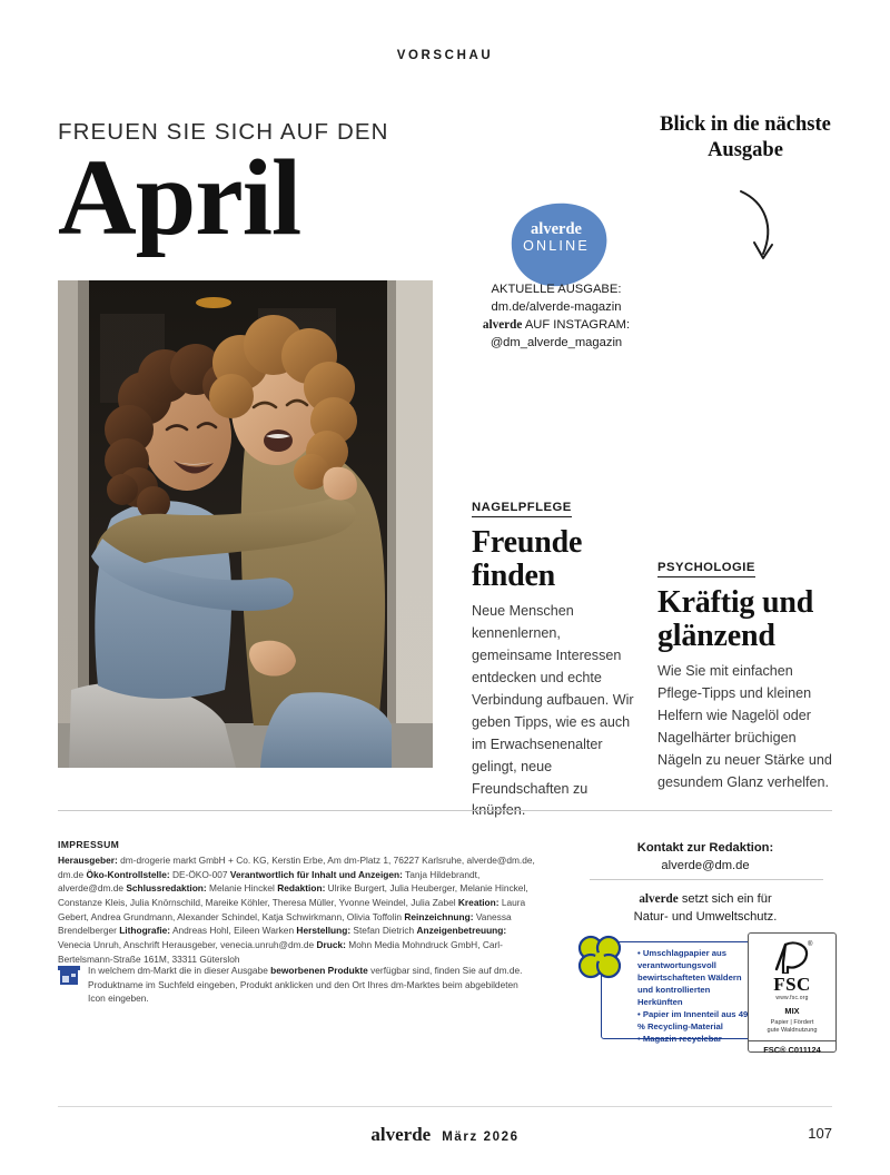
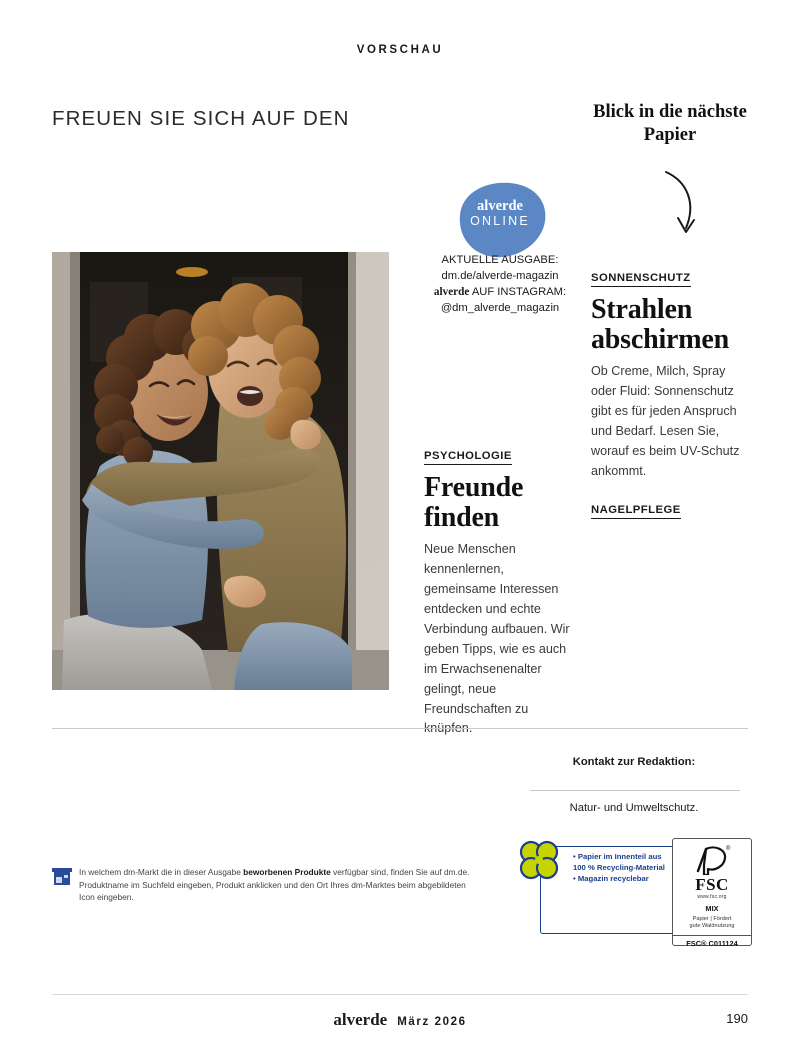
  VORSCHAU
  FREUEN SIE SICH AUF DEN
- April
  alverde
  ONLINE
  AKTUELLE AUSGABE:
  dm.de/alverde-magazin
  alverde AUF INSTAGRAM:
  @dm_alverde_magazin
- Blick in die nächste Ausgabe
+ Blick in die nächste Papier
+ SONNENSCHUTZ
+ Strahlen abschirmen
+ Ob Creme, Milch, Spray oder Fluid: Sonnenschutz gibt es für jeden Anspruch und Bedarf. Lesen Sie, worauf es beim UV-Schutz ankommt.
- NAGELPFLEGE
+ PSYCHOLOGIE
  Freunde finden
  Neue Menschen kennenlernen, gemeinsame Interessen entdecken und echte Verbindung aufbauen. Wir geben Tipps, wie es auch im Erwachsenenalter gelingt, neue Freundschaften zu
- PSYCHOLOGIE
+ NAGELPFLEGE
- Kräftig und glänzend
- Wie Sie mit einfachen Pflege-Tipps und kleinen Helfern wie Nagelöl oder Nagelhärter brüchigen Nägeln zu neuer Stärke und gesundem Glanz verhelfen.
- IMPRESSUM
- Herausgeber: dm-drogerie markt GmbH + Co. KG, Kerstin Erbe, Am dm-Platz 1, 76227 Karlsruhe, alverde@dm.de, dm.de Öko-Kontrollstelle: DE-ÖKO-007 Verantwortlich für Inhalt und Anzeigen: Tanja Hildebrandt, alverde@dm.de Schlussredaktion: Melanie Hinckel Redaktion: Ulrike Burgert, Julia Heuberger, Melanie Hinckel, Constanze Kleis, Julia Knörnschild, Mareike Köhler, Theresa Müller, Yvonne Weindel, Julia Zabel Kreation: Laura Gebert, Andrea Grundmann, Alexander Schindel, Katja Schwirkmann, Olivia Toffolin Reinzeichnung: Vanessa Brendelberger Lithografie: Andreas Hohl, Eileen Warken Herstellung: Stefan Dietrich Anzeigenbetreuung: Venecia Unruh, Anschrift Herausgeber, venecia.unruh@dm.de Druck: Mohn Media Mohndruck GmbH, Carl-Bertelsmann-Straße 161M, 33311 Gütersloh
  In welchem dm-Markt die in dieser Ausgabe beworbenen Produkte verfügbar sind, finden Sie auf dm.de. Produktname im Suchfeld eingeben, Produkt anklicken und den Ort Ihres dm-Marktes beim abgebildeten Icon eingeben.
  Kontakt zur Redaktion:
- alverde@dm.de
- alverde setzt sich ein für
  Natur- und Umweltschutz.
- Umschlagpapier aus verantwortungsvoll bewirtschafteten Wäldern und kontrollierten Herkünften
- Papier im Innenteil aus 49 % Recycling-Material
+ Papier im Innenteil aus 100 % Recycling-Material
  Magazin recyclebar
  FSC
  MIX
  FSC® C011124
  alverde März 2026
- 107
+ 190
